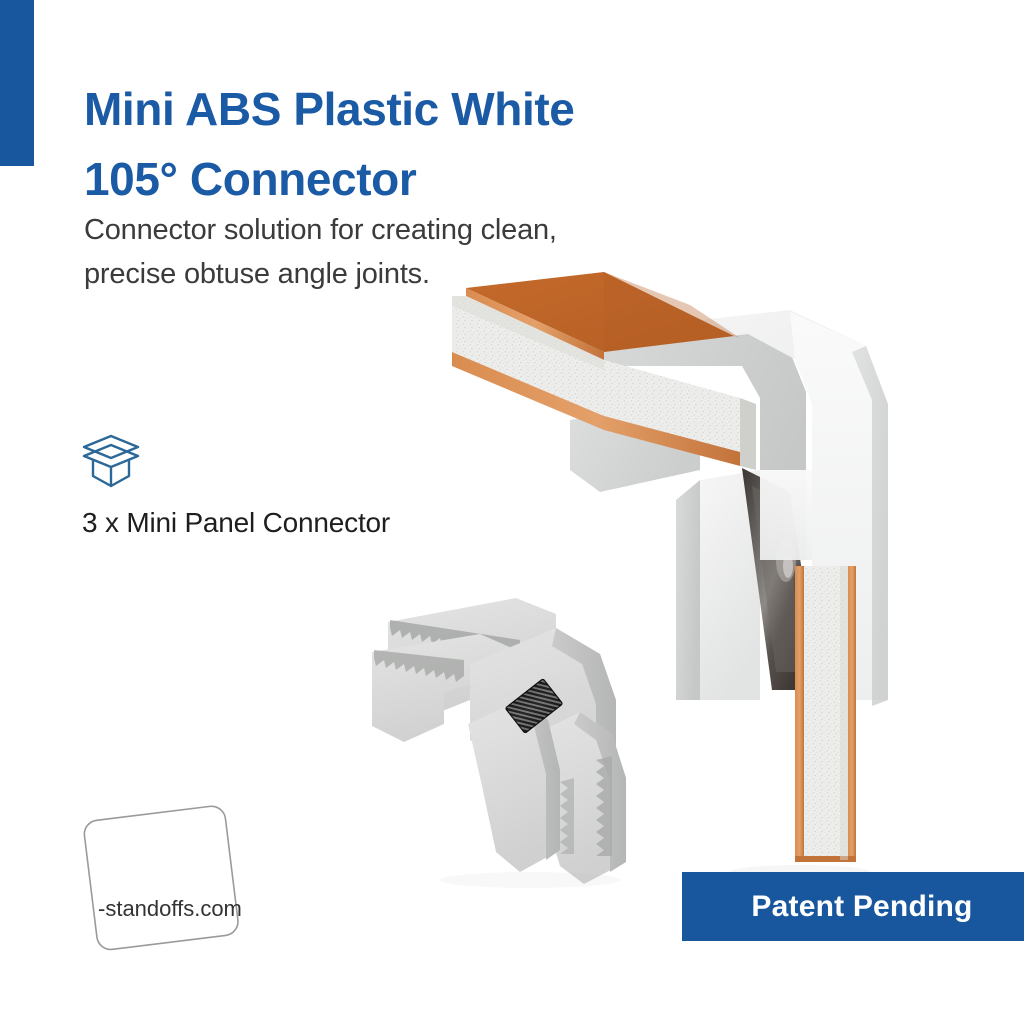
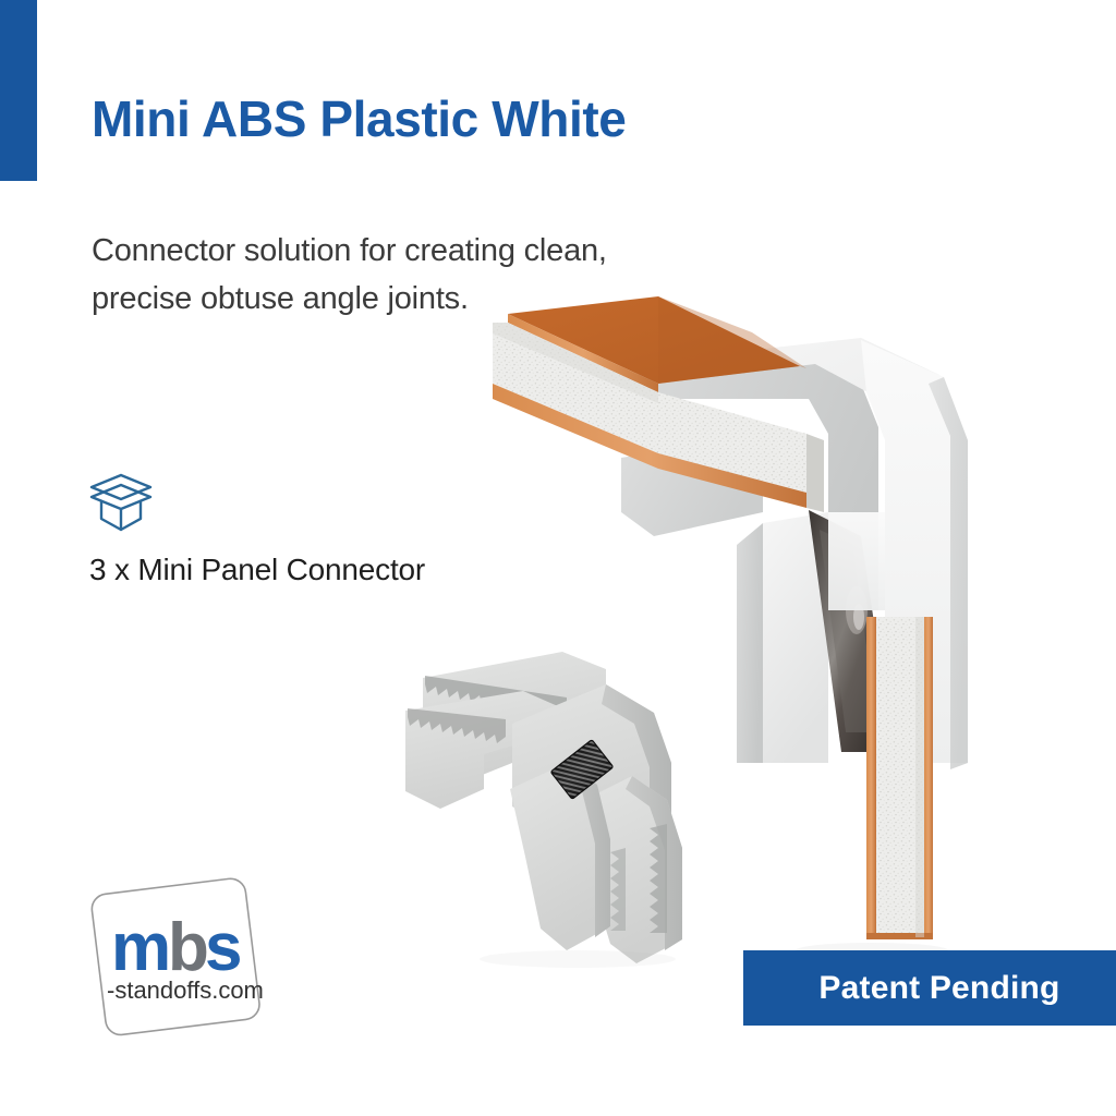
  Mini ABS Plastic White
- 105° Connector
  Connector solution for creating clean,
  precise obtuse angle joints.
  3 x Mini Panel Connector
+ m
+ b
+ s
  -standoffs.com
  Patent Pending
